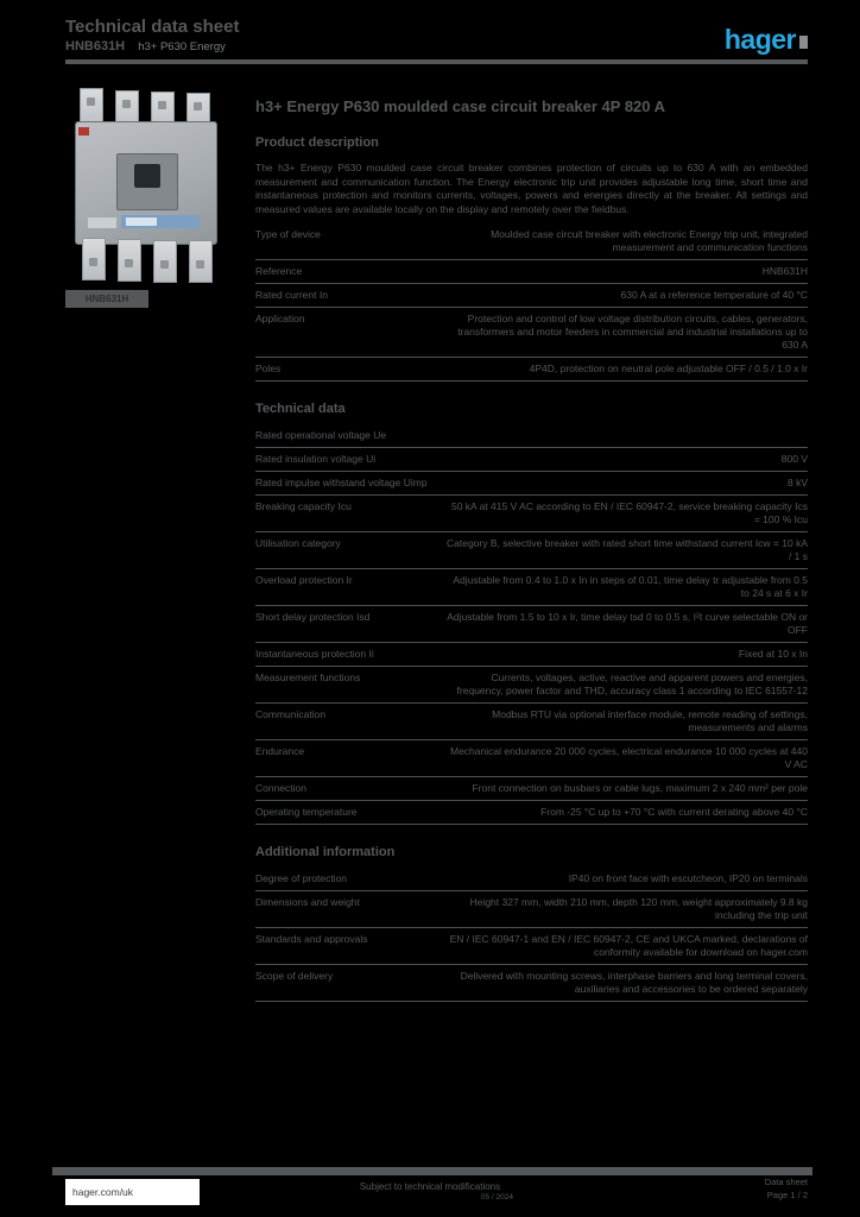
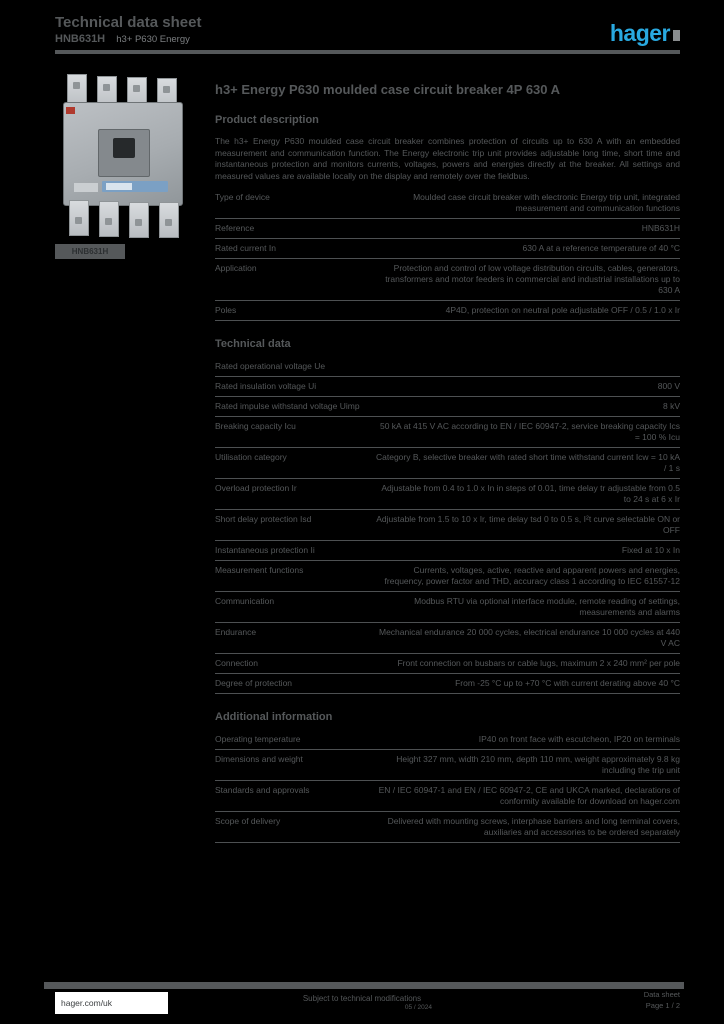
  Technical data sheet
  HNB631H h3+ P630 Energy
  hager
  HNB631H
- h3+ Energy P630 moulded case circuit breaker 4P 820 A
+ h3+ Energy P630 moulded case circuit breaker 4P 630 A
  Product description
  The h3+ Energy P630 moulded case circuit breaker combines protection of circuits up to 630 A with an embedded measurement and communication function. The Energy electronic trip unit provides adjustable long time, short time and instantaneous protection and monitors currents, voltages, powers and energies directly at the breaker. All settings and measured values are available locally on the display and remotely over the fieldbus.
  Type of device
  Moulded case circuit breaker with electronic Energy trip unit, integrated measurement and communication functions
  Reference
  HNB631H
  Rated current In
  630 A at a reference temperature of 40 °C
  Application
  Protection and control of low voltage distribution circuits, cables, generators, transformers and motor feeders in commercial and industrial installations up to 630 A
  Poles
  4P4D, protection on neutral pole adjustable OFF / 0.5 / 1.0 x Ir
  Technical data
  Rated operational voltage Ue
  Rated insulation voltage Ui
  800 V
  Rated impulse withstand voltage Uimp
  8 kV
  Breaking capacity Icu
  50 kA at 415 V AC according to EN / IEC 60947-2, service breaking capacity Ics = 100 % Icu
  Utilisation category
  Category B, selective breaker with rated short time withstand current Icw = 10 kA / 1 s
  Overload protection Ir
  Adjustable from 0.4 to 1.0 x In in steps of 0.01, time delay tr adjustable from 0.5 to 24 s at 6 x Ir
  Short delay protection Isd
  Adjustable from 1.5 to 10 x Ir, time delay tsd 0 to 0.5 s, I²t curve selectable ON or OFF
  Instantaneous protection Ii
  Fixed at 10 x In
  Measurement functions
  Currents, voltages, active, reactive and apparent powers and energies, frequency, power factor and THD, accuracy class 1 according to IEC 61557-12
  Communication
  Modbus RTU via optional interface module, remote reading of settings, measurements and alarms
  Endurance
  Mechanical endurance 20 000 cycles, electrical endurance 10 000 cycles at 440 V AC
  Connection
  Front connection on busbars or cable lugs, maximum 2 x 240 mm² per pole
- Operating temperature
+ Degree of protection
  From -25 °C up to +70 °C with current derating above 40 °C
  Additional information
- Degree of protection
+ Operating temperature
  IP40 on front face with escutcheon, IP20 on terminals
  Dimensions and weight
- Height 327 mm, width 210 mm, depth 120 mm, weight approximately 9.8 kg including the trip unit
+ Height 327 mm, width 210 mm, depth 110 mm, weight approximately 9.8 kg including the trip unit
  Standards and approvals
  EN / IEC 60947-1 and EN / IEC 60947-2, CE and UKCA marked, declarations of conformity available for download on hager.com
  Scope of delivery
  Delivered with mounting screws, interphase barriers and long terminal covers, auxiliaries and accessories to be ordered separately
  hager.com/uk
  Subject to technical modifications
  Data sheet
  Page 1 / 2
